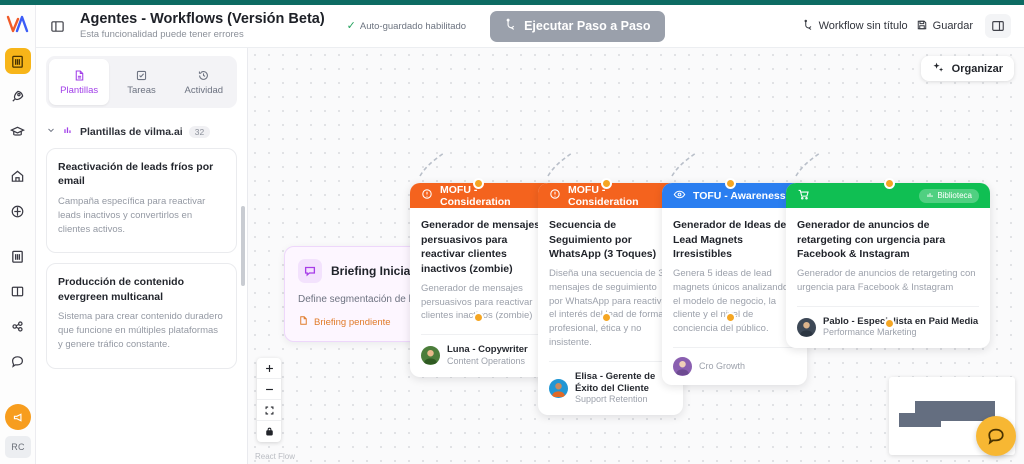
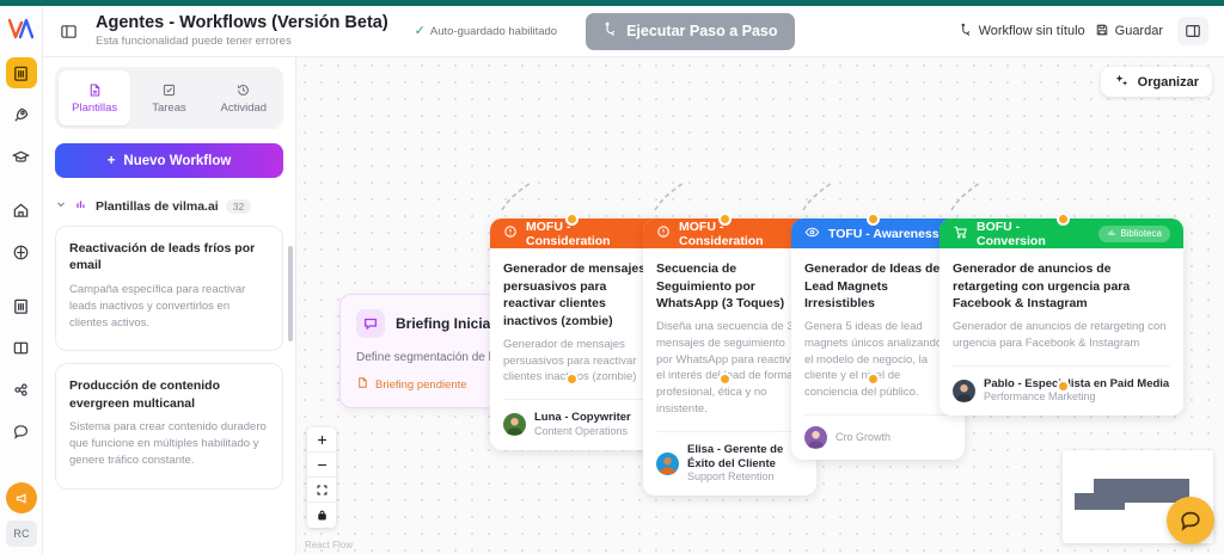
  RC
  Agentes - Workflows (Versión Beta)
  Esta funcionalidad puede tener errores
  ✓
  Auto-guardado habilitado
  Ejecutar Paso a Paso
  Workflow sin título
  Guardar
  Plantillas
  Tareas
  Actividad
+ +
+ Nuevo Workflow
  Plantillas de vilma.ai
  32
  Reactivación de leads fríos por email
  Campaña específica para reactivar leads inactivos y convertirlos en clientes activos.
  Producción de contenido evergreen multicanal
- Sistema para crear contenido duradero que funcione en múltiples plataformas y genere tráfico constante.
+ Sistema para crear contenido duradero que funcione en múltiples habilitado y genere tráfico constante.
  Organizar
  Briefing Inicia
  Define segmentación de
  Briefing pendiente
  MOFU - Consideration
  Generador de mensaje persuasivos para reactivar clientes inactivos (zombie)
  Generador de mensajes persuasivos para reactivar clientes inacos (zombie)
  Luna - Copywriter
  Content Operations
  MOFU - Consideration
  Secuencia de Seguimiento por WhatsApp (3 Toques)
  Diseña una secuencia de 3 mensajes de seguimiento por WhatsApp para reactiv el interés dead de forma profesional, ética y no insistente.
  Elisa - Gerente de Éxito del Cliente
  Support Retention
  TOFU - Awareness
  Generador de Ideas de Lead Magnets Irresistibles
  Genera 5 ideas de lead magnets únicos analizand el modelo de negocio, la cliente y el nl de conciencia del público.
  Cro Growth
+ BOFU - Conversion
  Biblioteca
  Generador de anuncios de retargeting con urgencia para Facebook & Instagram
  Generador de anuncios de retargeting con urgencia para Facebook & Instagram
  Pablo - Especista en Paid Media
  Performance Marketing
  React Flow
